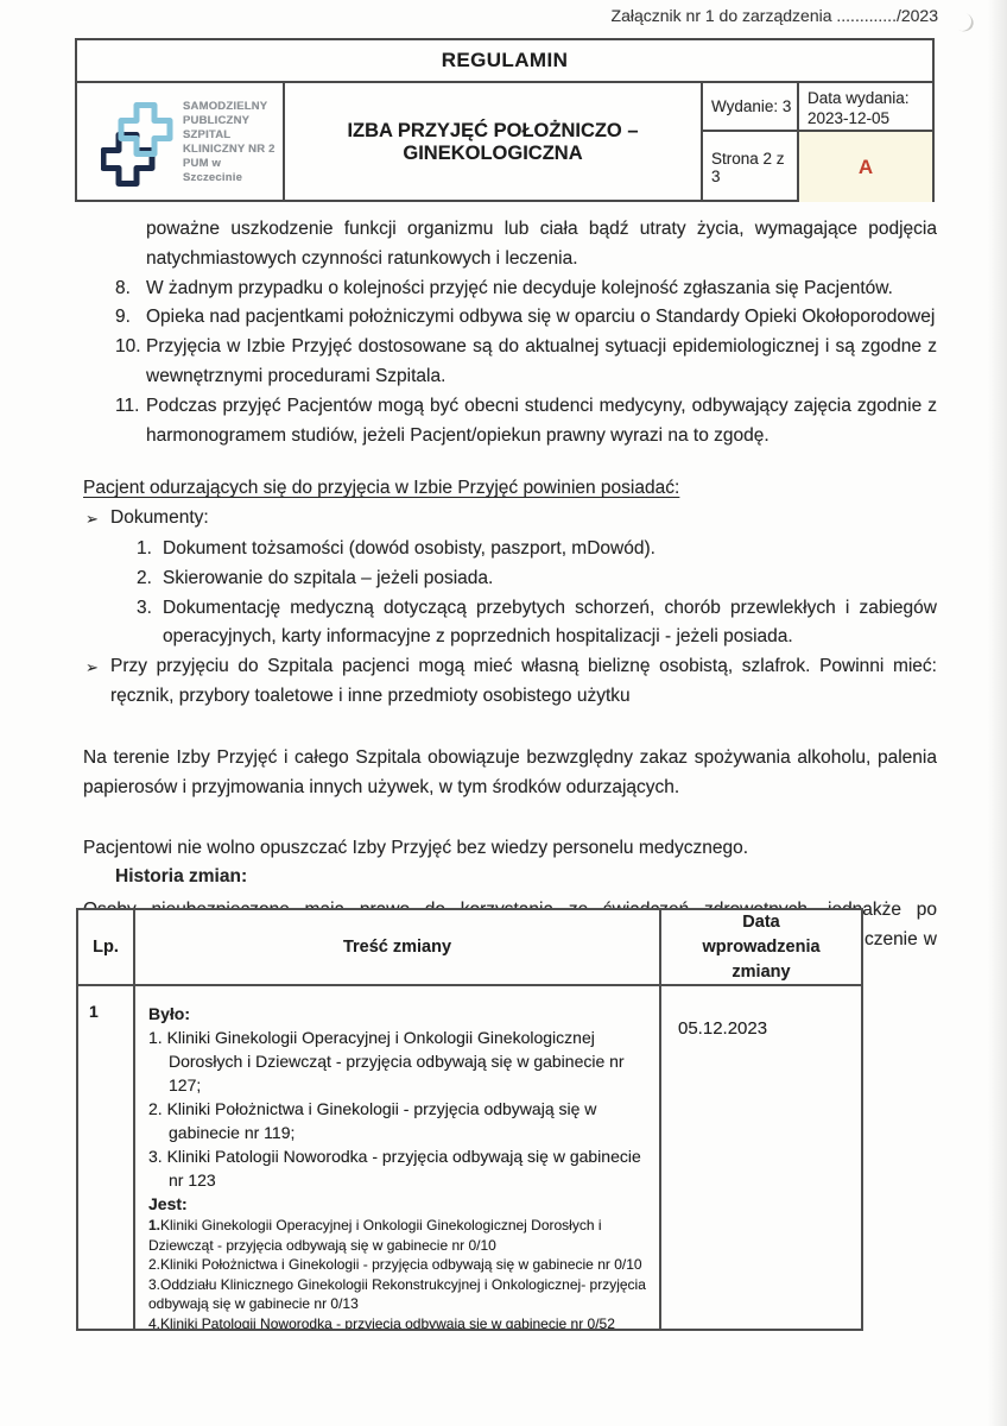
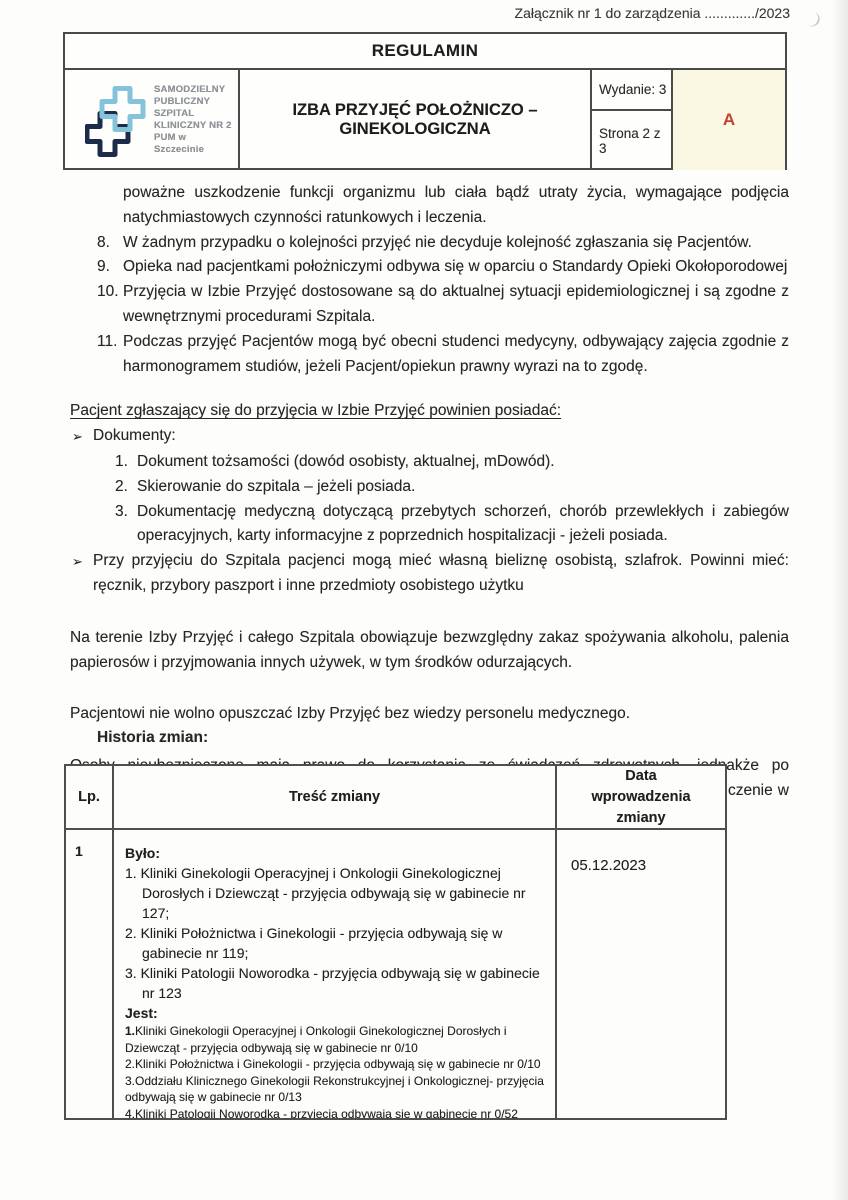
  Załącznik nr 1 do zarządzenia ............./2023
  REGULAMIN
  SAMODZIELNY
  PUBLICZNY SZPITAL
  KLINICZNY NR 2
  PUM w Szczecinie
  IZBA PRZYJĘĆ POŁOŻNICZO – GINEKOLOGICZNA
  Wydanie: 3
  Strona 2 z 3
- Data wydania:
- 2023-12-05
  A
  poważne uszkodzenie funkcji organizmu lub ciała bądź utraty życia, wymagające podjęcia natychmiastowych czynności ratunkowych i leczenia.
  8.
  W żadnym przypadku o kolejności przyjęć nie decyduje kolejność zgłaszania się Pacjentów.
  9.
  Opieka nad pacjentkami położniczymi odbywa się w oparciu o Standardy Opieki Okołoporodowej
  10.
  Przyjęcia w Izbie Przyjęć dostosowane są do aktualnej sytuacji epidemiologicznej i są zgodne z wewnętrznymi procedurami Szpitala.
  11.
  Podczas przyjęć Pacjentów mogą być obecni studenci medycyny, odbywający zajęcia zgodnie z harmonogramem studiów, jeżeli Pacjent/opiekun prawny wyrazi na to zgodę.
- Pacjent odurzających się do przyjęcia w Izbie Przyjęć powinien posiadać:
+ Pacjent zgłaszający się do przyjęcia w Izbie Przyjęć powinien posiadać:
  ➢
  Dokumenty:
  1.
- Dokument tożsamości (dowód osobisty, paszport, mDowód).
+ Dokument tożsamości (dowód osobisty, aktualnej, mDowód).
  2.
  Skierowanie do szpitala – jeżeli posiada.
  3.
  Dokumentację medyczną dotyczącą przebytych schorzeń, chorób przewlekłych i zabiegów operacyjnych, karty informacyjne z poprzednich hospitalizacji - jeżeli posiada.
  ➢
- Przy przyjęciu do Szpitala pacjenci mogą mieć własną bieliznę osobistą, szlafrok. Powinni mieć: ręcznik, przybory toaletowe i inne przedmioty osobistego użytku
+ Przy przyjęciu do Szpitala pacjenci mogą mieć własną bieliznę osobistą, szlafrok. Powinni mieć: ręcznik, przybory paszport i inne przedmioty osobistego użytku
  Na terenie Izby Przyjęć i całego Szpitala obowiązuje bezwzględny zakaz spożywania alkoholu, palenia papierosów i przyjmowania innych używek, w tym środków odurzających.
  Pacjentowi nie wolno opuszczać Izby Przyjęć bez wiedzy personelu medycznego.
  Historia zmian:
  Lp.
  Treść zmiany
  Data wprowadzenia zmiany
  1
  Było:
  1. Kliniki Ginekologii Operacyjnej i Onkologii Ginekologicznej Dorosłych i Dziewcząt - przyjęcia odbywają się w gabinecie nr 127;
  2. Kliniki Położnictwa i Ginekologii - przyjęcia odbywają się w gabinecie nr 119;
  3. Kliniki Patologii Noworodka - przyjęcia odbywają się w gabinecie nr 123
  Jest:
  1.Kliniki Ginekologii Operacyjnej i Onkologii Ginekologicznej Dorosłych i Dziewcząt - przyjęcia odbywają się w gabinecie nr 0/10
  2.Kliniki Położnictwa i Ginekologii - przyjęcia odbywają się w gabinecie nr 0/10
  3.Oddziału Klinicznego Ginekologii Rekonstrukcyjnej i Onkologicznej- przyjęcia odbywają się w gabinecie nr 0/13
  4.Kliniki Patologii Noworodka - przyjęcia odbywają się w gabinecie nr 0/52
  05.12.2023
